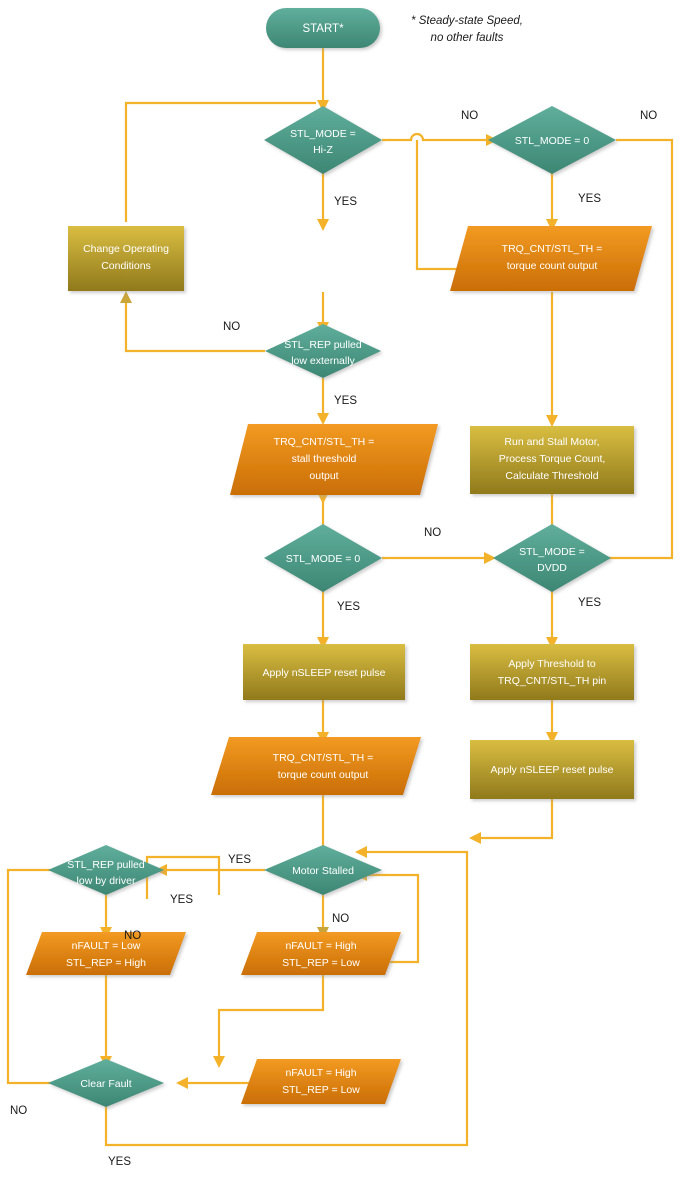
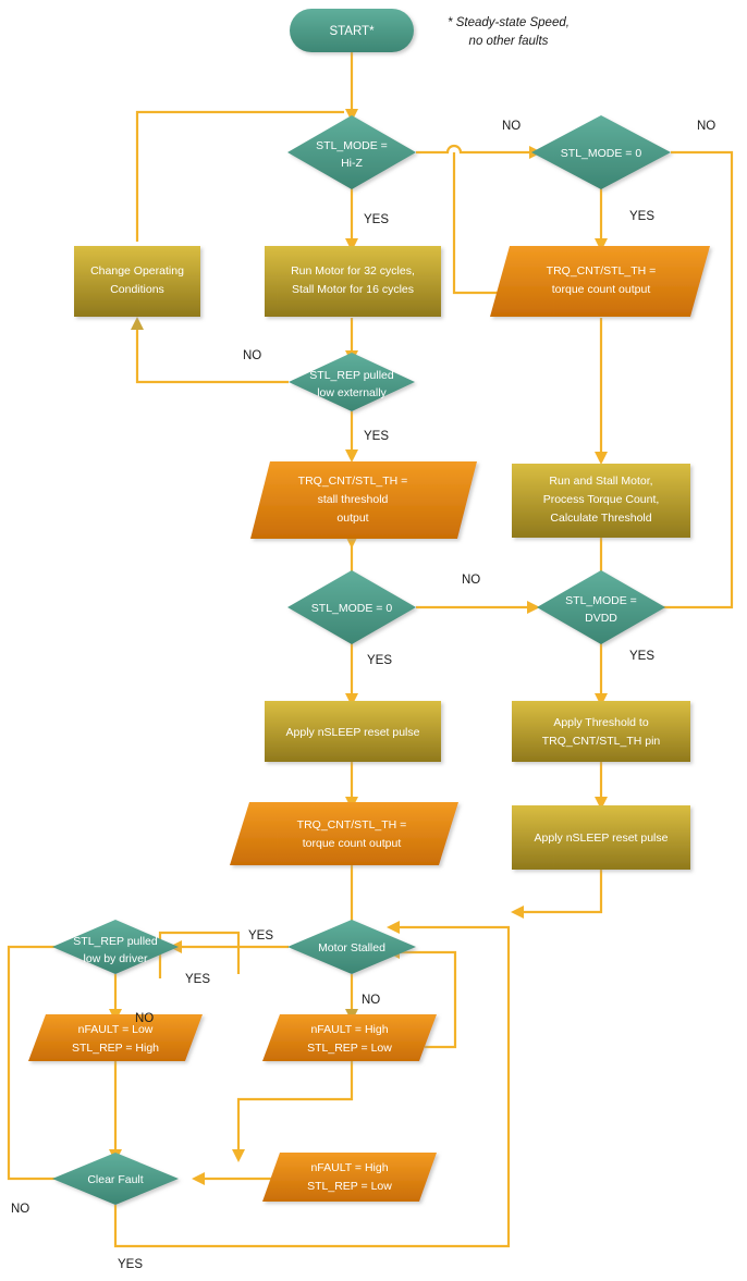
  START*
  * Steady-state Speed,
  no other faults
  STL_MODE =
  Hi-Z
  STL_MODE = 0
  Change Operating
  Conditions
+ Run Motor for 32 cycles,
+ Stall Motor for 16 cycles
  TRQ_CNT/STL_TH =
  torque count output
  STL_REP pulled
  low externally
  TRQ_CNT/STL_TH =
  stall threshold
  output
  Run and Stall Motor,
  Process Torque Count,
  Calculate Threshold
  STL_MODE = 0
  STL_MODE =
  DVDD
  Apply nSLEEP reset pulse
  Apply Threshold to
  TRQ_CNT/STL_TH pin
  TRQ_CNT/STL_TH =
  torque count output
  Apply nSLEEP reset pulse
  STL_REP pulled
  low by driver
  Motor Stalled
  nFAULT = Low
  STL_REP = High
  nFAULT = High
  STL_REP = Low
  Clear Fault
  nFAULT = High
  STL_REP = Low
  NO
  NO
  YES
  YES
  NO
  YES
  NO
  YES
  YES
  YES
  YES
  NO
  NO
  NO
  YES
